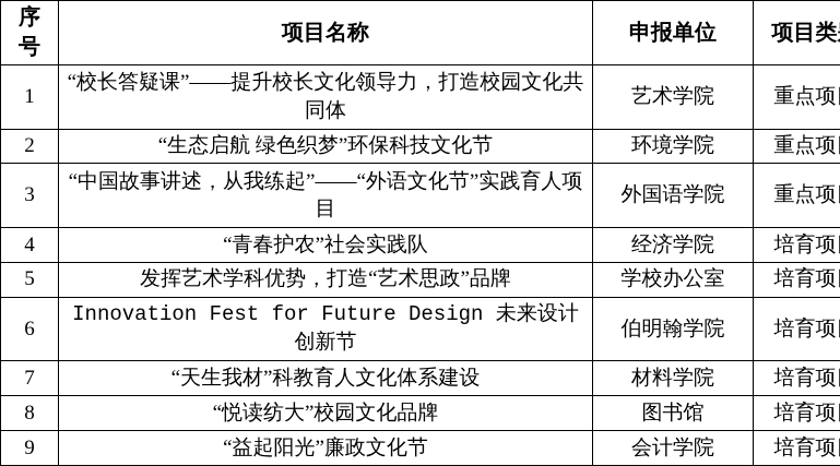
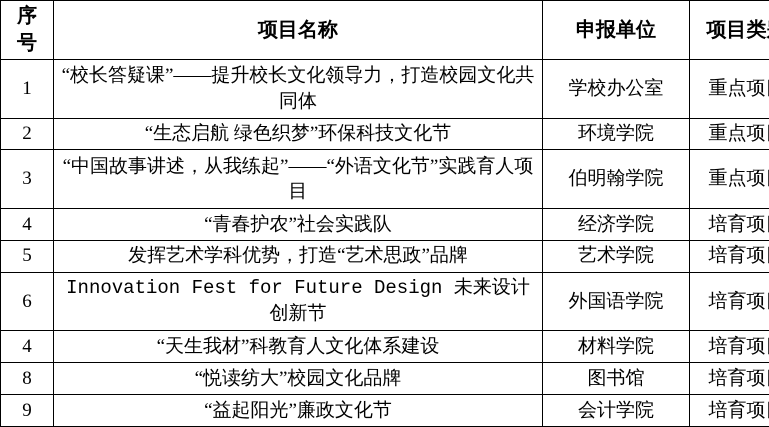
  序 号	项目名称	申报单位	项目类
- 1	“校长答疑课”——提升校长文化领导力，打造校园文化共同体	艺术学院	重点项
+ 1	“校长答疑课”——提升校长文化领导力，打造校园文化共同体	学校办公室	重点项
  2	“生态启航 绿色织梦”环保科技文化节	环境学院	重点项
- 3	“中国故事讲述，从我练起”——“外语文化节”实践育人项目	外国语学院	重点项
+ 3	“中国故事讲述，从我练起”——“外语文化节”实践育人项目	伯明翰学院	重点项
  4	“青春护农”社会实践队	经济学院	培育项
- 5	发挥艺术学科优势，打造“艺术思政”品牌	学校办公室	培育项
+ 5	发挥艺术学科优势，打造“艺术思政”品牌	艺术学院	培育项
- 6	Innovation Fest for Future Design 未来设计创新节	伯明翰学院	培育项
+ 6	Innovation Fest for Future Design 未来设计创新节	外国语学院	培育项
- 7	“天生我材”科教育人文化体系建设	材料学院	培育项
+ 4	“天生我材”科教育人文化体系建设	材料学院	培育项
  8	“悦读纺大”校园文化品牌	图书馆	培育项
  9	“益起阳光”廉政文化节	会计学院	培育项
